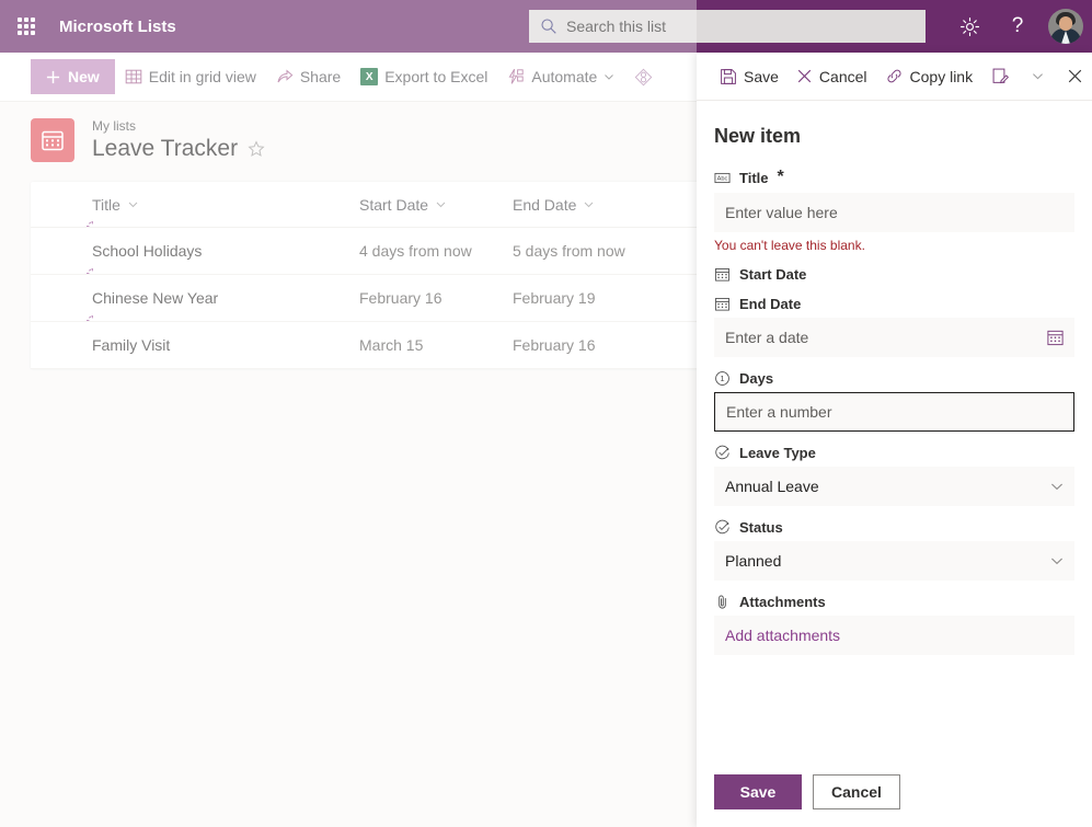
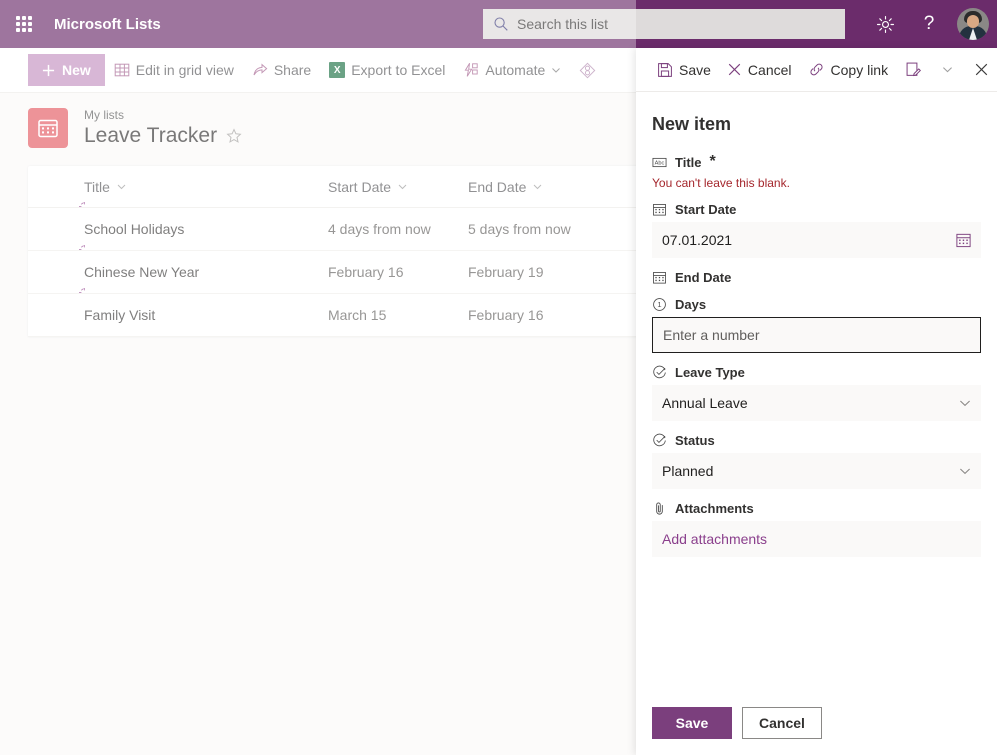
  Microsoft Lists
  Search this list
  ?
  New
  Edit in grid view
  Share
  X
  Export to Excel
  Automate
  My lists
  Leave Tracker
  Title
  Start Date
  End Date
  School Holidays
  4 days from now
  5 days from now
  Chinese New Year
  February 16
  February 19
  Family Visit
  March 15
  February 16
  Save
  Cancel
  Copy link
  New item
  Title
  *
- Enter value here
  You can't leave this blank.
  Start Date
+ 07.01.2021
  End Date
- Enter a date
  1
  Days
  Enter a number
  Leave Type
  Annual Leave
  Status
  Planned
  Attachments
  Add attachments
  Save
  Cancel
